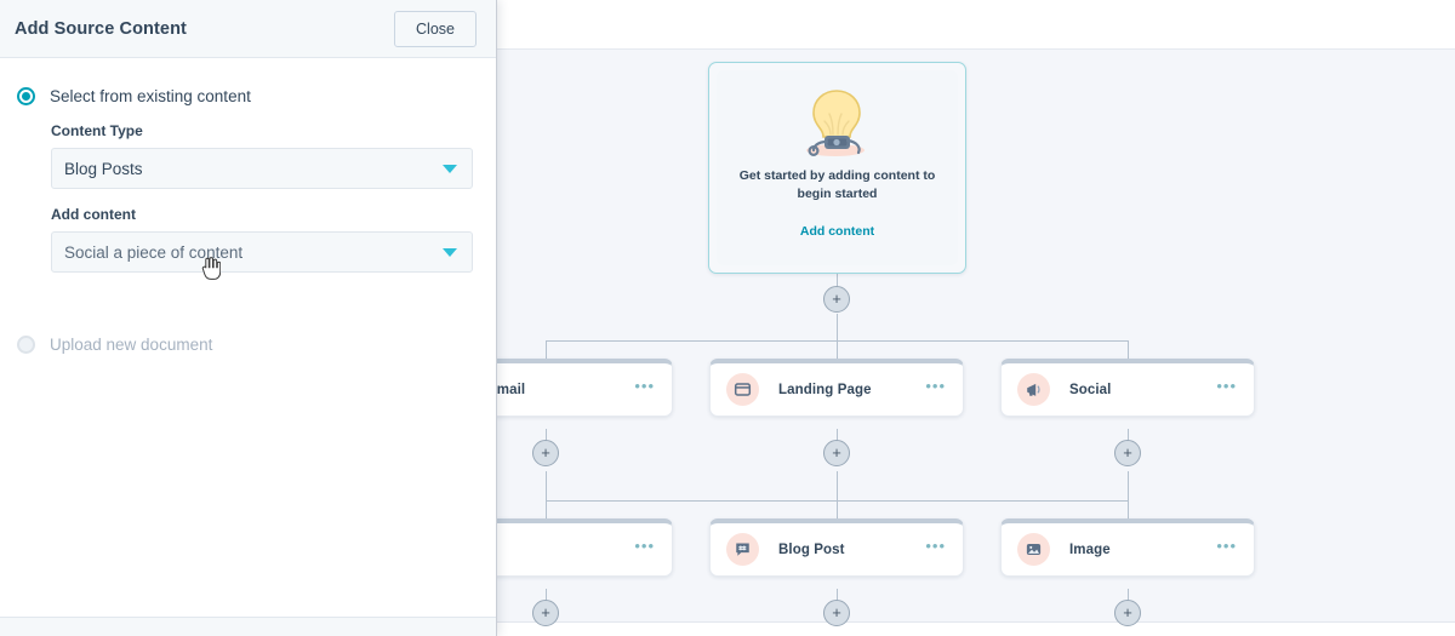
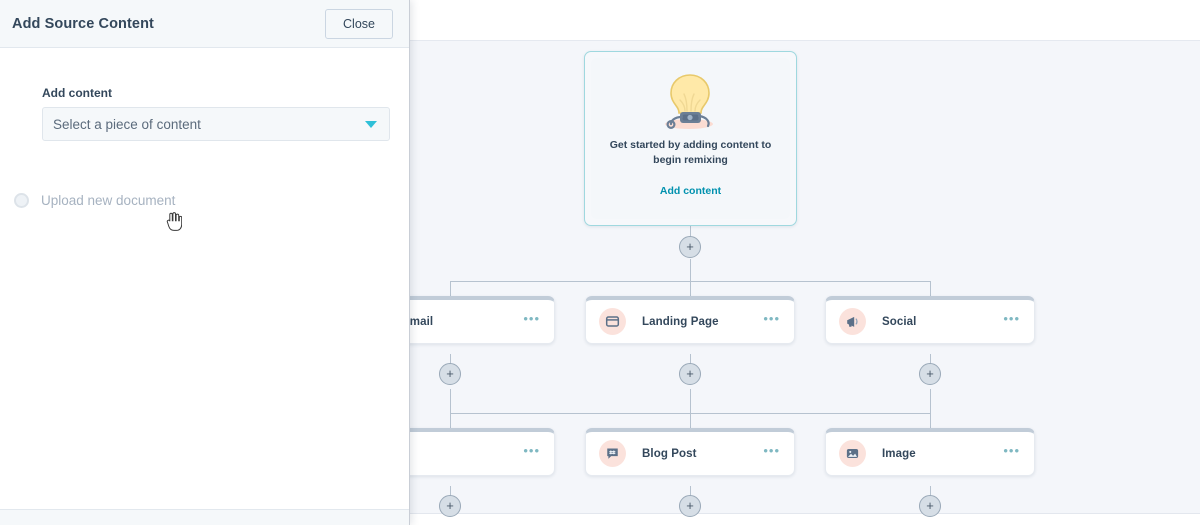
- Get started by adding content to begin started
+ Get started by adding content to begin remixing
  Add content
  +
  mail
  •••
  Landing Page
  •••
  Social
  •••
  +
  +
  +
  •••
  Blog Post
  •••
  Image
  •••
  +
  +
  +
  Add Source Content
  Close
- Select from existing content
- Content Type
- Blog Posts
  Add content
- Social a piece of content
+ Select a piece of content
  Upload new document
